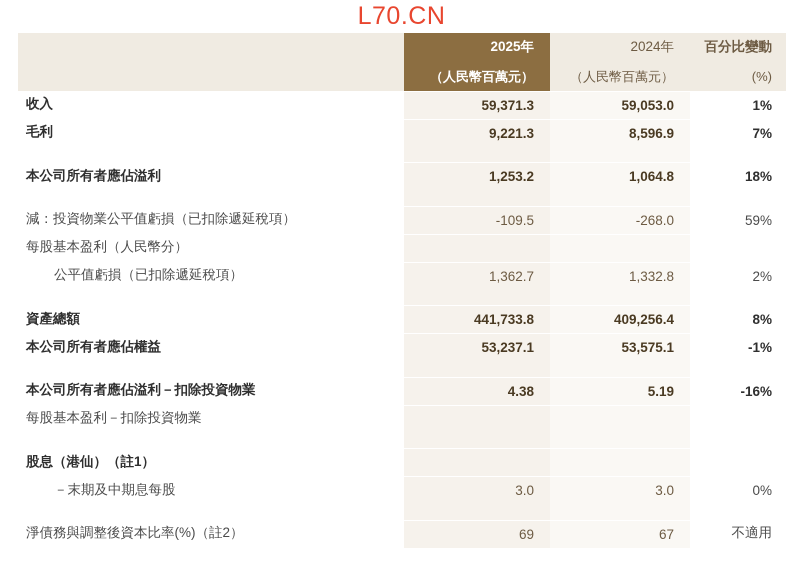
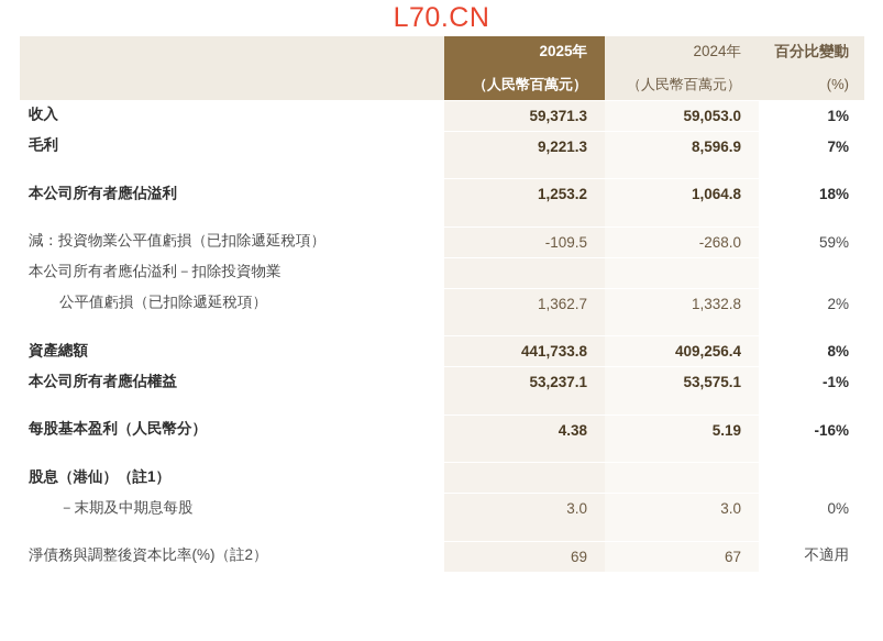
  L70.CN
  	2025年	2024年	百分比變動
  	（人民幣百萬元）	（人民幣百萬元）	(%)
  收入	59,371.3	59,053.0	1%
  毛利	9,221.3	8,596.9	7%
  本公司所有者應佔溢利	1,253.2	1,064.8	18%
  減：投資物業公平值虧損（已扣除遞延稅項）	-109.5	-268.0	59%
- 每股基本盈利（人民幣分）
+ 本公司所有者應佔溢利－扣除投資物業
  公平值虧損（已扣除遞延稅項）	1,362.7	1,332.8	2%
  資產總額	441,733.8	409,256.4	8%
  本公司所有者應佔權益	53,237.1	53,575.1	-1%
- 本公司所有者應佔溢利－扣除投資物業	4.38	5.19	-16%
+ 每股基本盈利（人民幣分）	4.38	5.19	-16%
- 每股基本盈利－扣除投資物業
  股息（港仙）（註1）
  －末期及中期息每股	3.0	3.0	0%
  淨債務與調整後資本比率(%)（註2）	69	67	不適用
